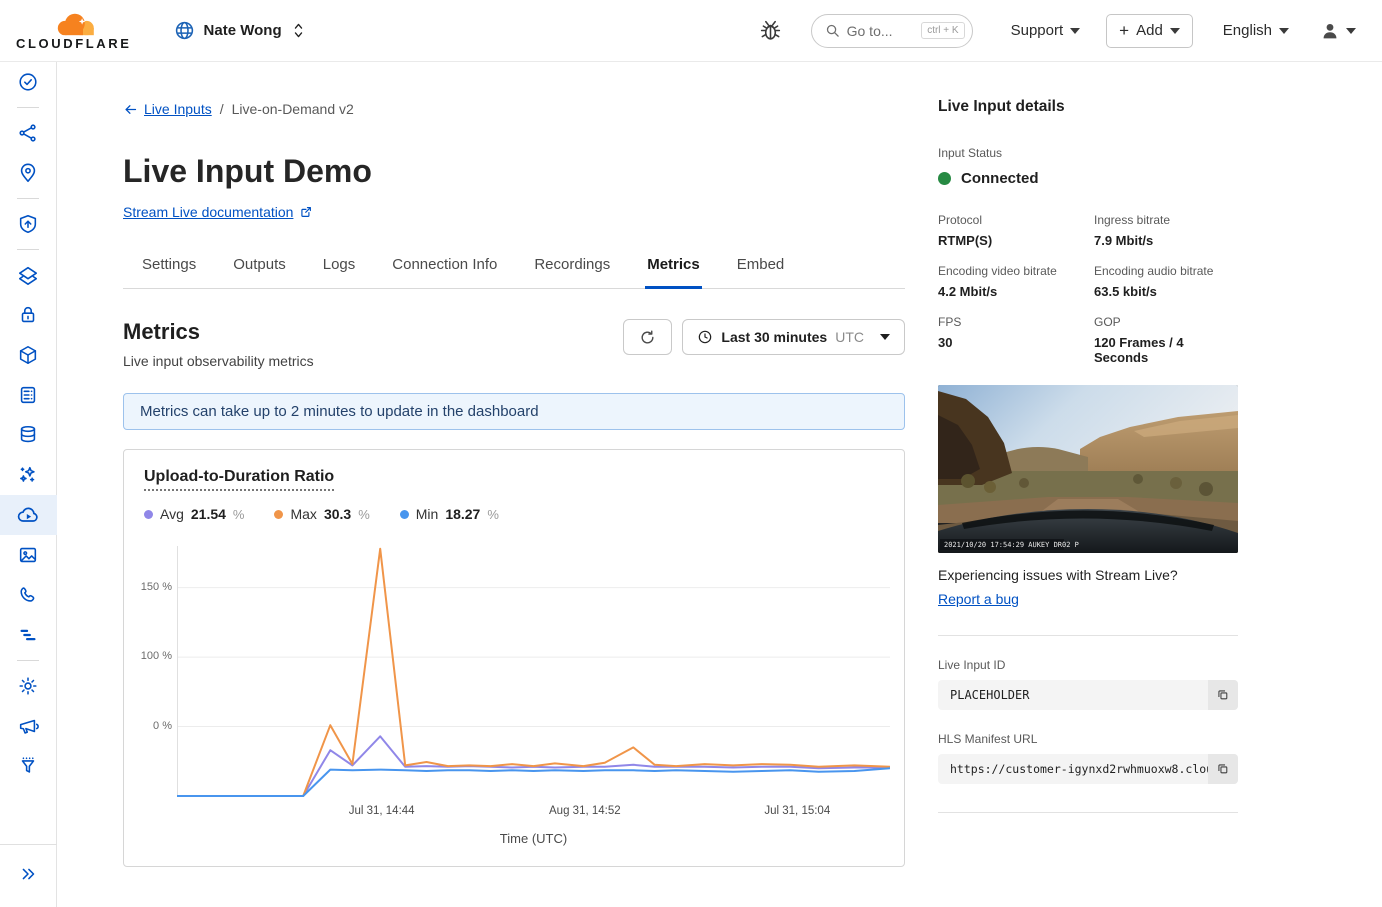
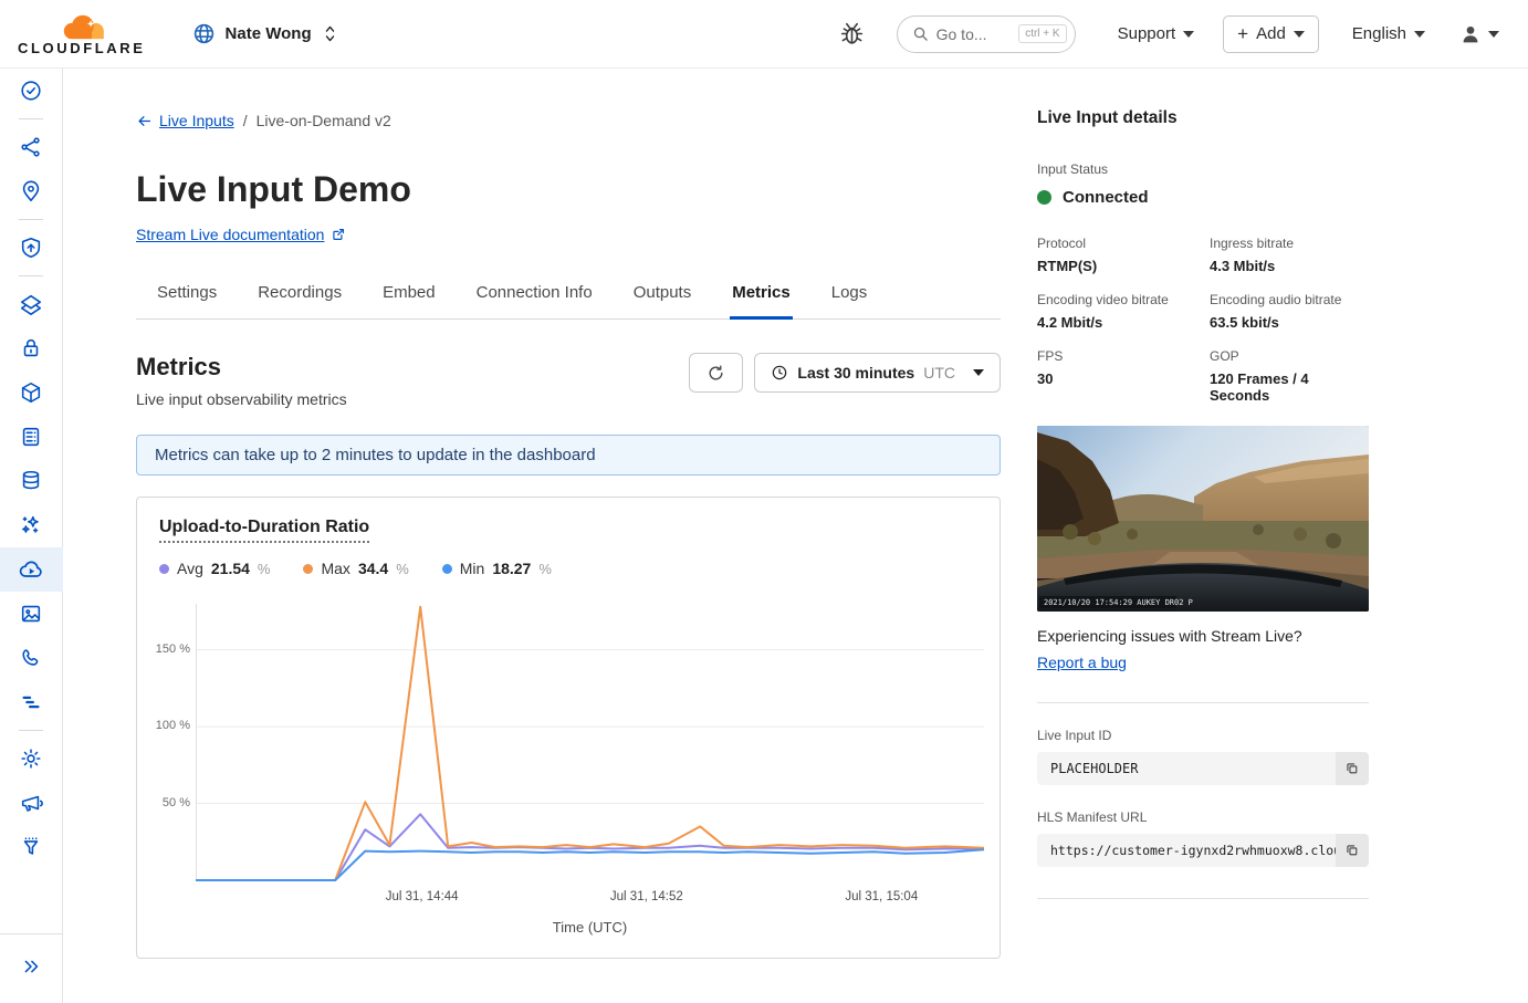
  CLOUDFLARE
  Nate Wong
  Go to...
  ctrl + K
  Support
  +
  Add
  English
  Live Inputs
  /
  Live-on-Demand v2
  Live Input Demo
  Stream Live documentation
  Settings
- Outputs
+ Recordings
- Logs
+ Embed
  Connection Info
- Recordings
+ Outputs
  Metrics
- Embed
+ Logs
  Metrics
  Live input observability metrics
  Last 30 minutes
  UTC
  Metrics can take up to 2 minutes to update in the dashboard
  Upload-to-Duration Ratio
  Avg
  21.54
  %
  Max
- 30.3
+ 34.4
  %
  Min
  18.27
  %
- 0 %
+ 50 %
  100 %
  150 %
  Jul 31, 14:44
- Aug 31, 14:52
+ Jul 31, 14:52
  Jul 31, 15:04
  Time (UTC)
  Live Input details
  Input Status
  Connected
  Protocol
  RTMP(S)
  Ingress bitrate
- 7.9 Mbit/s
+ 4.3 Mbit/s
  Encoding video bitrate
  4.2 Mbit/s
  Encoding audio bitrate
  63.5 kbit/s
  FPS
  30
  GOP
  120 Frames / 4 Seconds
  2021/10/20 17:54:29 AUKEY DR02 P
  Experiencing issues with Stream Live?
  Report a bug
  Live Input ID
  PLACEHOLDER
  HLS Manifest URL
  https://customer-igynxd2rwhmuoxw8.clo
